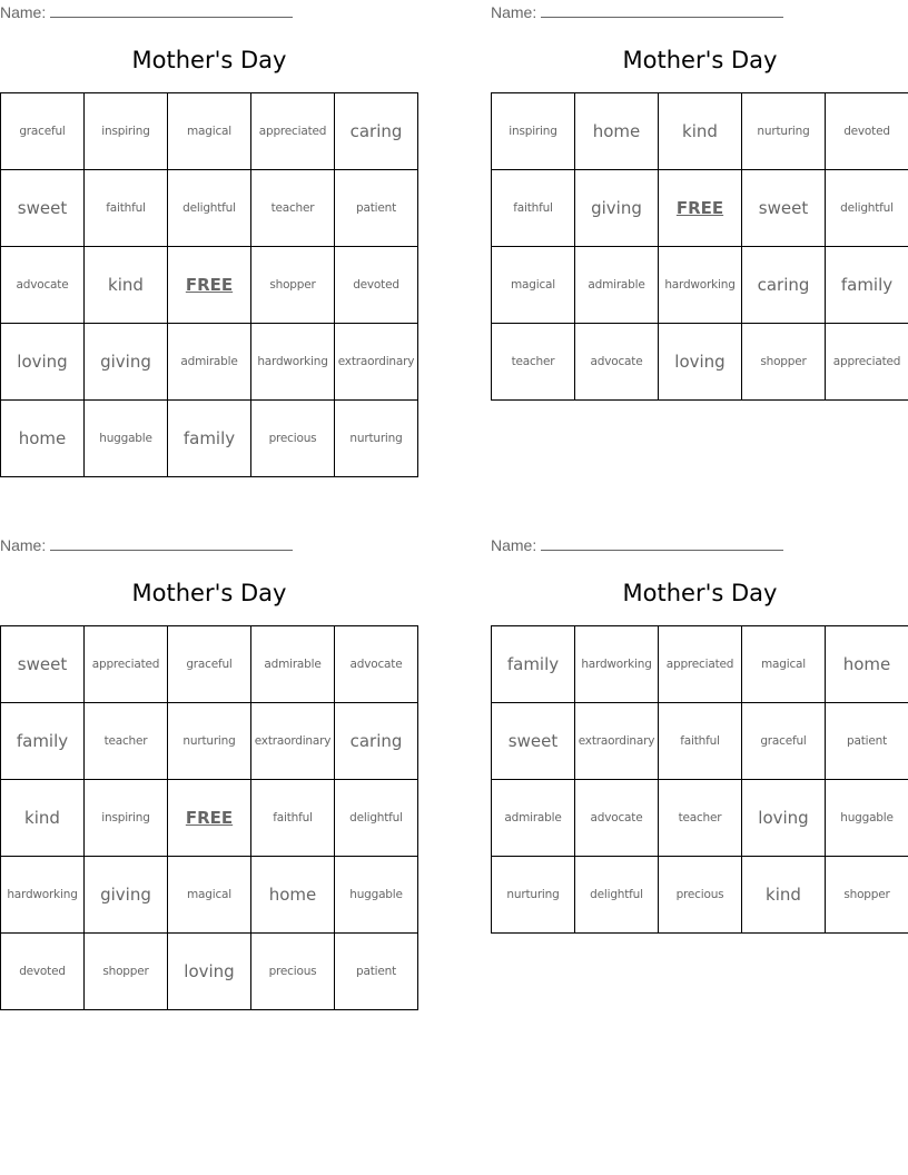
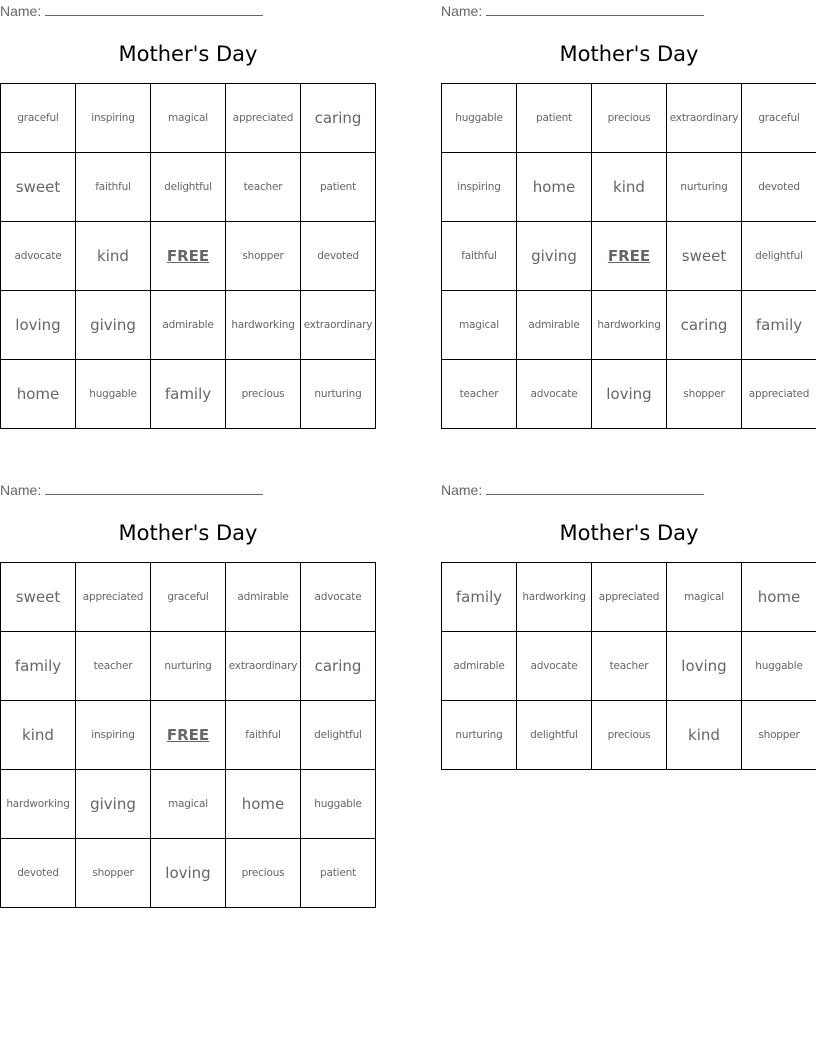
  Name:
  Mother's Day
  graceful	inspiring	magical	appreciated	caring
  sweet	faithful	delightful	teacher	patient
  advocate	kind	FREE	shopper	devoted
  loving	giving	admirable	hardworking	extraordinary
  home	huggable	family	precious	nurturing
  Name:
  Mother's Day
+ huggable	patient	precious	extraordinary	graceful
  inspiring	home	kind	nurturing	devoted
  faithful	giving	FREE	sweet	delightful
  magical	admirable	hardworking	caring	family
  teacher	advocate	loving	shopper	appreciated
  Name:
  Mother's Day
  sweet	appreciated	graceful	admirable	advocate
  family	teacher	nurturing	extraordinary	caring
  kind	inspiring	FREE	faithful	delightful
  hardworking	giving	magical	home	huggable
  devoted	shopper	loving	precious	patient
  Name:
  Mother's Day
  family	hardworking	appreciated	magical	home
- sweet	extraordinary	faithful	graceful	patient
  admirable	advocate	teacher	loving	huggable
  nurturing	delightful	precious	kind	shopper
